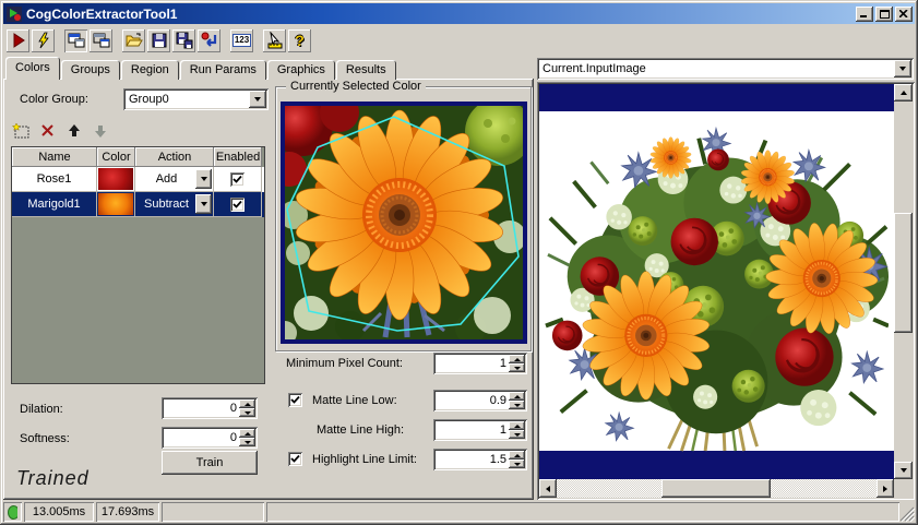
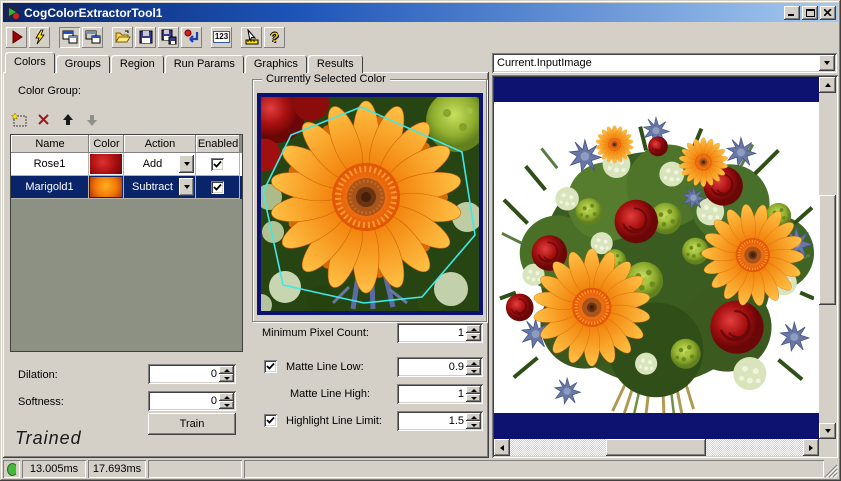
  CogColorExtractorTool1
  123
  ?
  Colors
  Groups
  Region
  Run Params
  Graphics
  Results
  Color Group:
- Group0
  Name
  Color
  Action
  Enabled
  Rose1
  Add
  Marigold1
  Subtract
  Dilation:
  0
  Softness:
  0
  Train
  Trained
  Currently Selected Color
  Minimum Pixel Count:
  1
  Matte Line Low:
  0.9
  Matte Line High:
  1
  Highlight Line Limit:
  1.5
  Current.InputImage
  13.005ms
  17.693ms
